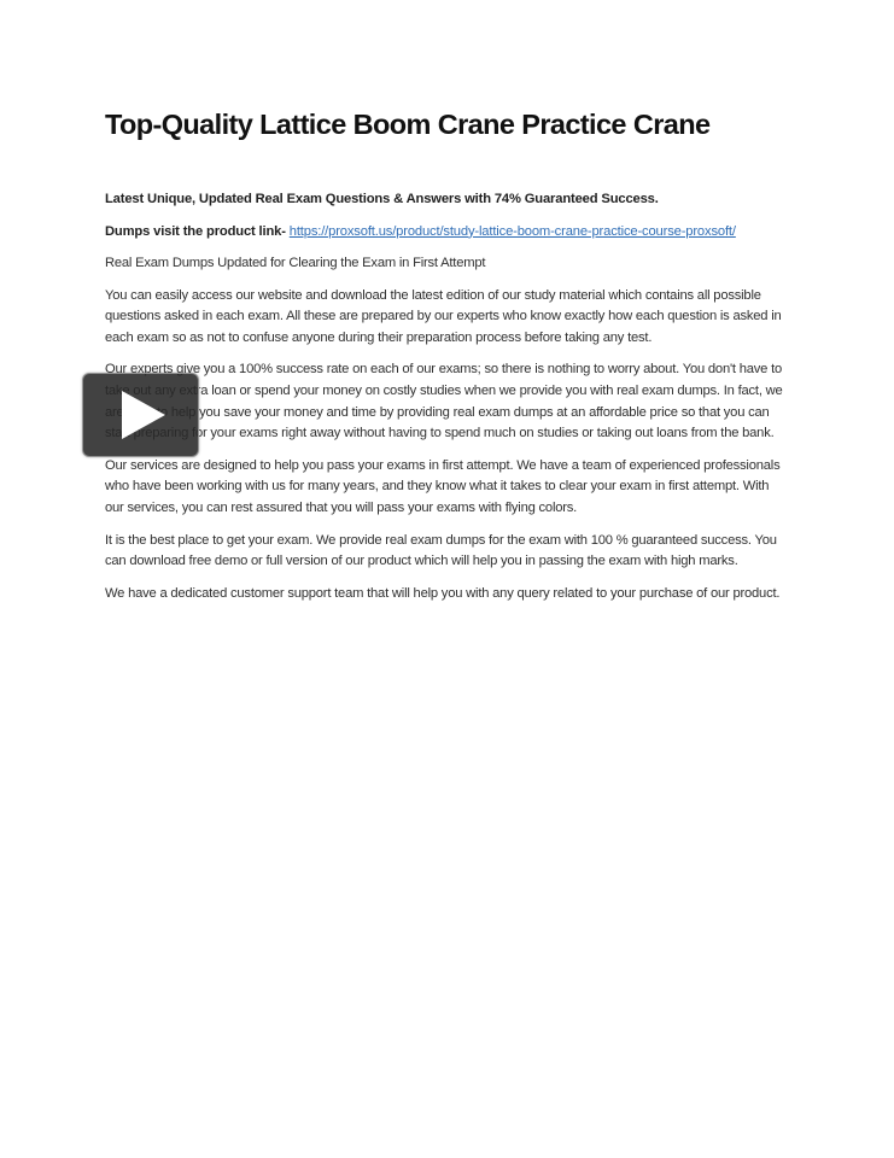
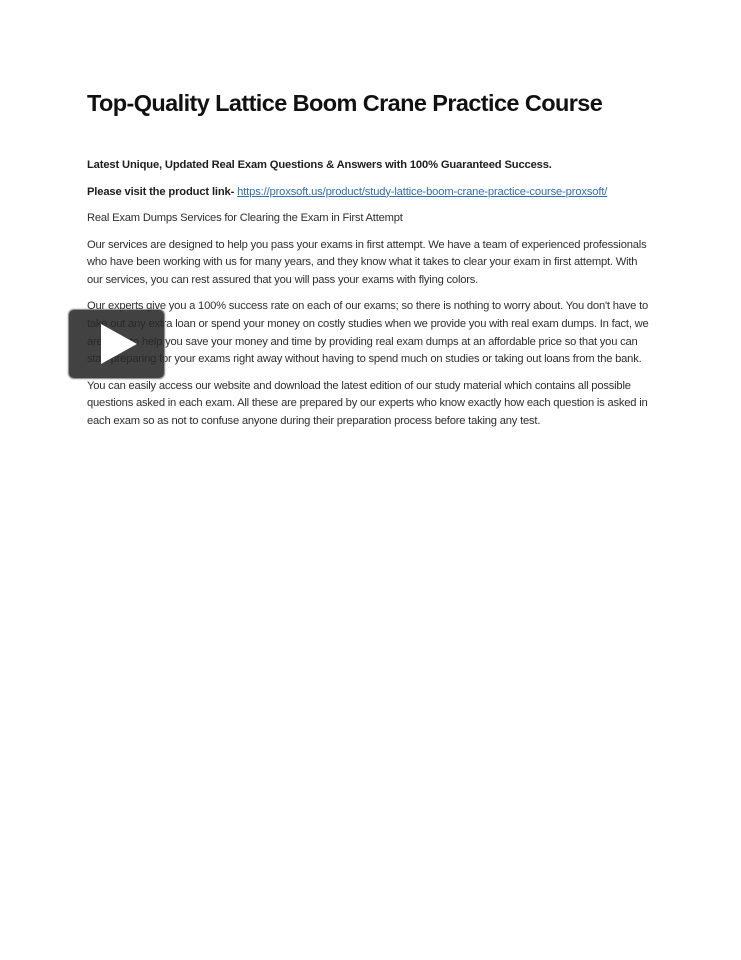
- Top-Quality Lattice Boom Crane Practice Crane
+ Top-Quality Lattice Boom Crane Practice Course
- Latest Unique, Updated Real Exam Questions & Answers with 74% Guaranteed Success.
+ Latest Unique, Updated Real Exam Questions & Answers with 100% Guaranteed Success.
- Dumps visit the product link- https://proxsoft.us/product/study-lattice-boom-crane-practice-course-proxsoft/
+ Please visit the product link- https://proxsoft.us/product/study-lattice-boom-crane-practice-course-proxsoft/
- Real Exam Dumps Updated for Clearing the Exam in First Attempt
+ Real Exam Dumps Services for Clearing the Exam in First Attempt
- You can easily access our website and download the latest edition of our study material which contains all possible questions asked in each exam. All these are prepared by our experts who know exactly how each question is asked in each exam so as not to confuse anyone during their preparation process before taking any test.
+ Our services are designed to help you pass your exams in first attempt. We have a team of experienced professionals who have been working with us for many years, and they know what it takes to clear your exam in first attempt. With our services, you can rest assured that you will pass your exams with flying colors.
  Our experts give you a 100% success rate on each of our exams; so there is nothing to worry about. You don't have to take out any extra loan or spend your money on costly studies when we provide you with real exam dumps. In fact, we areo help you save your money and time by providing real exam dumps at an affordable price so that you can sta preparing for your exams right away without having to spend much on studies or taking out loans from the bank.
- Our services are designed to help you pass your exams in first attempt. We have a team of experienced professionals who have been working with us for many years, and they know what it takes to clear your exam in first attempt. With our services, you can rest assured that you will pass your exams with flying colors.
+ You can easily access our website and download the latest edition of our study material which contains all possible questions asked in each exam. All these are prepared by our experts who know exactly how each question is asked in each exam so as not to confuse anyone during their preparation process before taking any test.
- It is the best place to get your exam. We provide real exam dumps for the exam with 100 % guaranteed success. You can download free demo or full version of our product which will help you in passing the exam with high marks.
- We have a dedicated customer support team that will help you with any query related to your purchase of our product.
